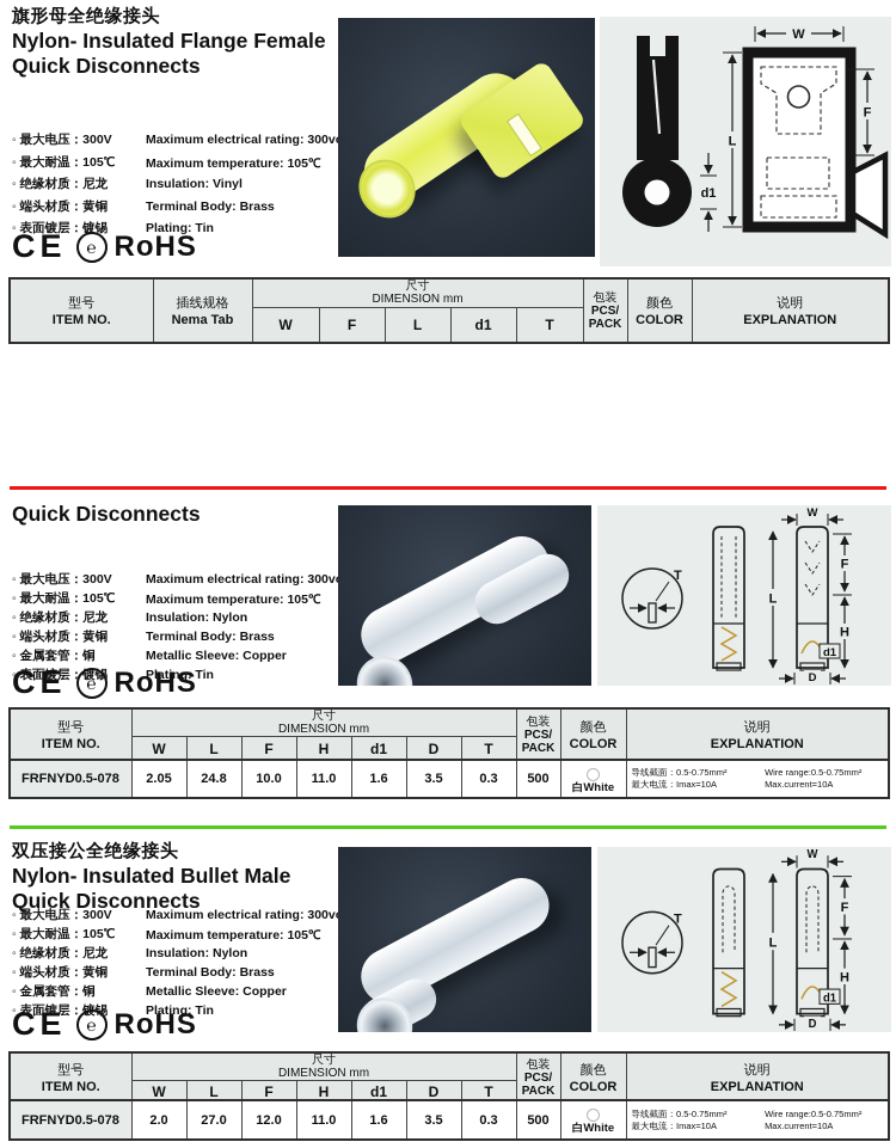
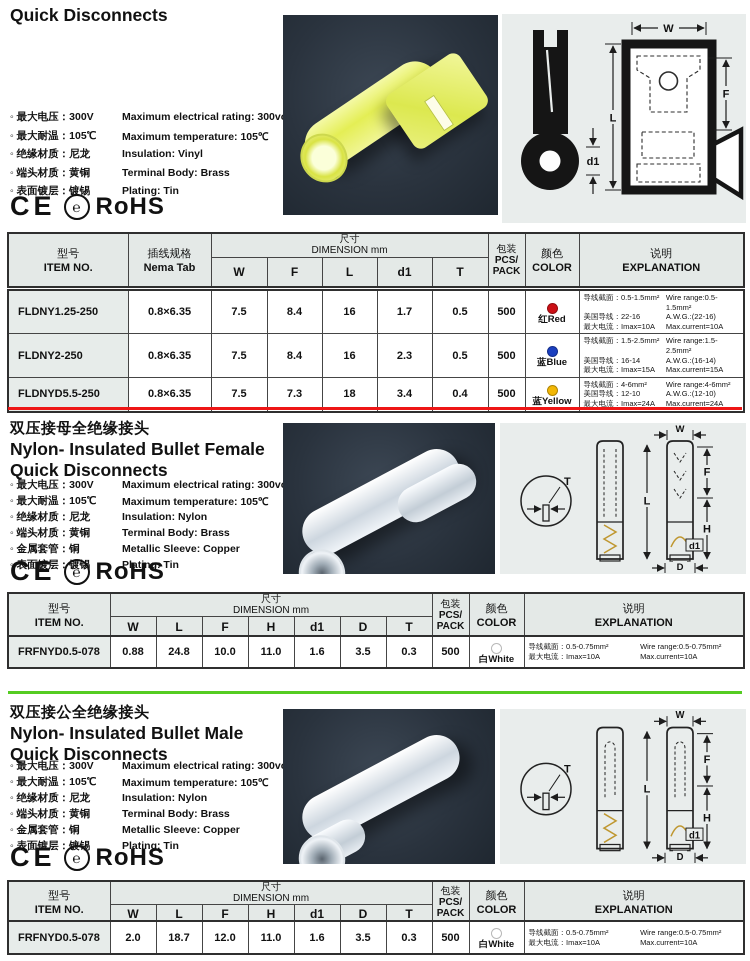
- 旗形母全绝缘接头
- Nylon- Insulated Flange Female
  Quick Disconnects
  ◦ 最大电压：300V
  Maximum electrical rating: 300v
  ◦ 最大耐温：105℃
  Maximum temperature: 105℃
  ◦ 绝缘材质：尼龙
  Insulation: Vinyl
  ◦ 端头材质：黄铜
  Terminal Body: Brass
  ◦ 表面镀层：镀锡
  Plating: Tin
  CE
  ℮
  RoHS
  d1
  W
  L
  F
  型号ITEM NO.	插线规格Nema Tab	尺寸DIMENSION mm	包装PCS/PACK	颜色COLOR	说明EXPLANATION
  W	F	L	d1	T
+ FLDNY1.25-250	0.8×6.35	7.5	8.4	16	1.7	0.5	500	红Red	导线截面：0.5-1.5mm² Wire range:0.5-1.5mm² 美国导线：22-16 A.W.G.:(22-16) 最大电流：Imax=10A Max.current=10A
+ FLDNY2-250	0.8×6.35	7.5	8.4	16	2.3	0.5	500	蓝Blue	导线截面：1.5-2.5mm² Wire range:1.5-2.5mm² 美国导线：16-14 A.W.G.:(16-14) 最大电流：Imax=15A Max.current=15A
+ FLDNYD5.5-250	0.8×6.35	7.5	7.3	18	3.4	0.4	500	蓝Yellow	导线截面：4-6mm² Wire range:4-6mm² 美国导线：12-10 A.W.G.:(12-10) 最大电流：Imax=24A Max.current=24A
+ 双压接母全绝缘接头
+ Nylon- Insulated Bullet Female
  Quick Disconnects
  ◦ 最大电压：300V
  Maximum electrical rating: 300v
  ◦ 最大耐温：105℃
  Maximum temperature: 105℃
  ◦ 绝缘材质：尼龙
  Insulation: Nylon
  ◦ 端头材质：黄铜
  Terminal Body: Brass
  ◦ 金属套管：铜
  Metallic Sleeve: Copper
  ◦ 表面镀层：镀锡
  Plating: Tin
  CE
  ℮
  RoHS
  T
  L
  W
  F
  H
  d1
  D
  型号ITEM NO.	尺寸DIMENSION mm	包装PCS/PACK	颜色COLOR	说明EXPLANATION
  W	L	F	H	d1	D	T
- FRFNYD0.5-078	2.05	24.8	10.0	11.0	1.6	3.5	0.3	500	白White	导线截面：0.5-0.75mm² Wire range:0.5-0.75mm² 最大电流：Imax=10A Max.current=10A
+ FRFNYD0.5-078	0.88	24.8	10.0	11.0	1.6	3.5	0.3	500	白White	导线截面：0.5-0.75mm² Wire range:0.5-0.75mm² 最大电流：Imax=10A Max.current=10A
  双压接公全绝缘接头
  Nylon- Insulated Bullet Male
  Quick Disconnects
  ◦ 最大电压：300V
  Maximum electrical rating: 300v
  ◦ 最大耐温：105℃
  Maximum temperature: 105℃
  ◦ 绝缘材质：尼龙
  Insulation: Nylon
  ◦ 端头材质：黄铜
  Terminal Body: Brass
  ◦ 金属套管：铜
  Metallic Sleeve: Copper
  ◦ 表面镀层：镀锡
  Plating: Tin
  CE
  ℮
  RoHS
  T
  L
  W
  F
  H
  d1
  D
  型号ITEM NO.	尺寸DIMENSION mm	包装PCS/PACK	颜色COLOR	说明EXPLANATION
  W	L	F	H	d1	D	T
- FRFNYD0.5-078	2.0	27.0	12.0	11.0	1.6	3.5	0.3	500	白White	导线截面：0.5-0.75mm² Wire range:0.5-0.75mm² 最大电流：Imax=10A Max.current=10A
+ FRFNYD0.5-078	2.0	18.7	12.0	11.0	1.6	3.5	0.3	500	白White	导线截面：0.5-0.75mm² Wire range:0.5-0.75mm² 最大电流：Imax=10A Max.current=10A
